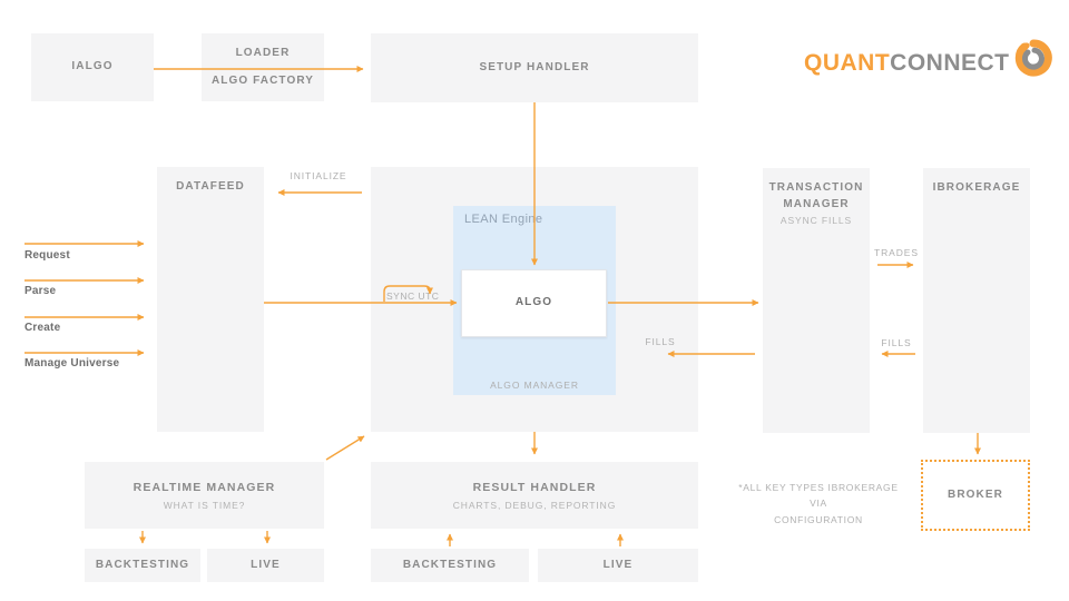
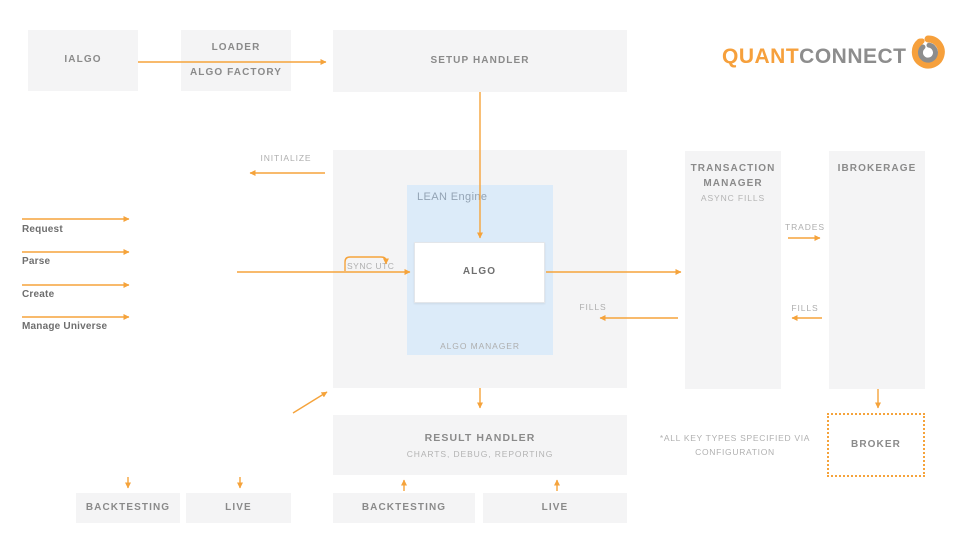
  IALGO
  LOADER
  ALGO FACTORY
  SETUP HANDLER
  QUANT
  CONNECT
- DATAFEED
  LEAN Engine
  ALGO
  ALGO MANAGER
  TRANSACTION
  MANAGER
  ASYNC FILLS
  IBROKERAGE
- REALTIME MANAGER
- WHAT IS TIME?
  RESULT HANDLER
  CHARTS, DEBUG, REPORTING
  BACKTESTING
  LIVE
  BACKTESTING
  LIVE
  BROKER
- *ALL KEY TYPES IBROKERAGE VIA
+ *ALL KEY TYPES SPECIFIED VIA
  CONFIGURATION
  INITIALIZE
  Request
  Parse
  Create
  Manage Universe
  SYNC UTC
  FILLS
  TRADES
  FILLS
